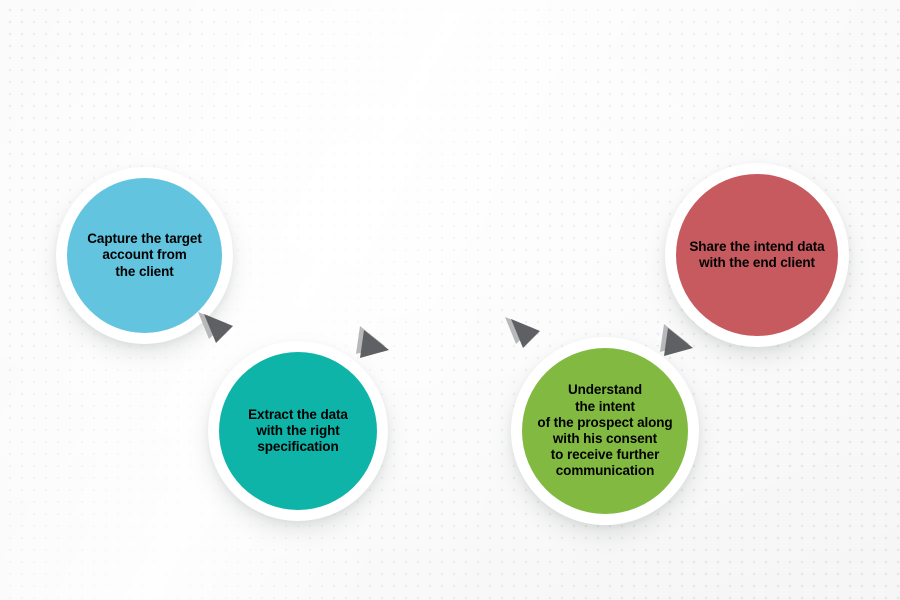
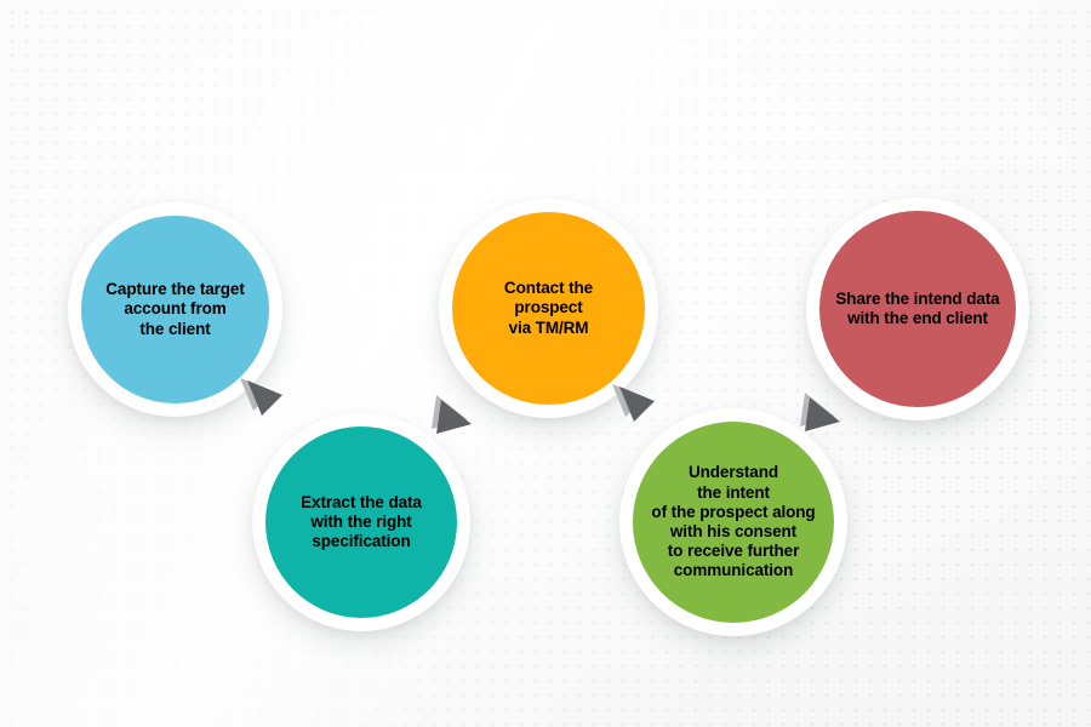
  Capture the target
  account from
  the client
  Extract the data
  with the right
  specification
+ Contact the
+ prospect
+ via TM/RM
  Understand
  the intent
  of the prospect along
  with his consent
  to receive further
  communication
  Share the intend data
  with the end client
